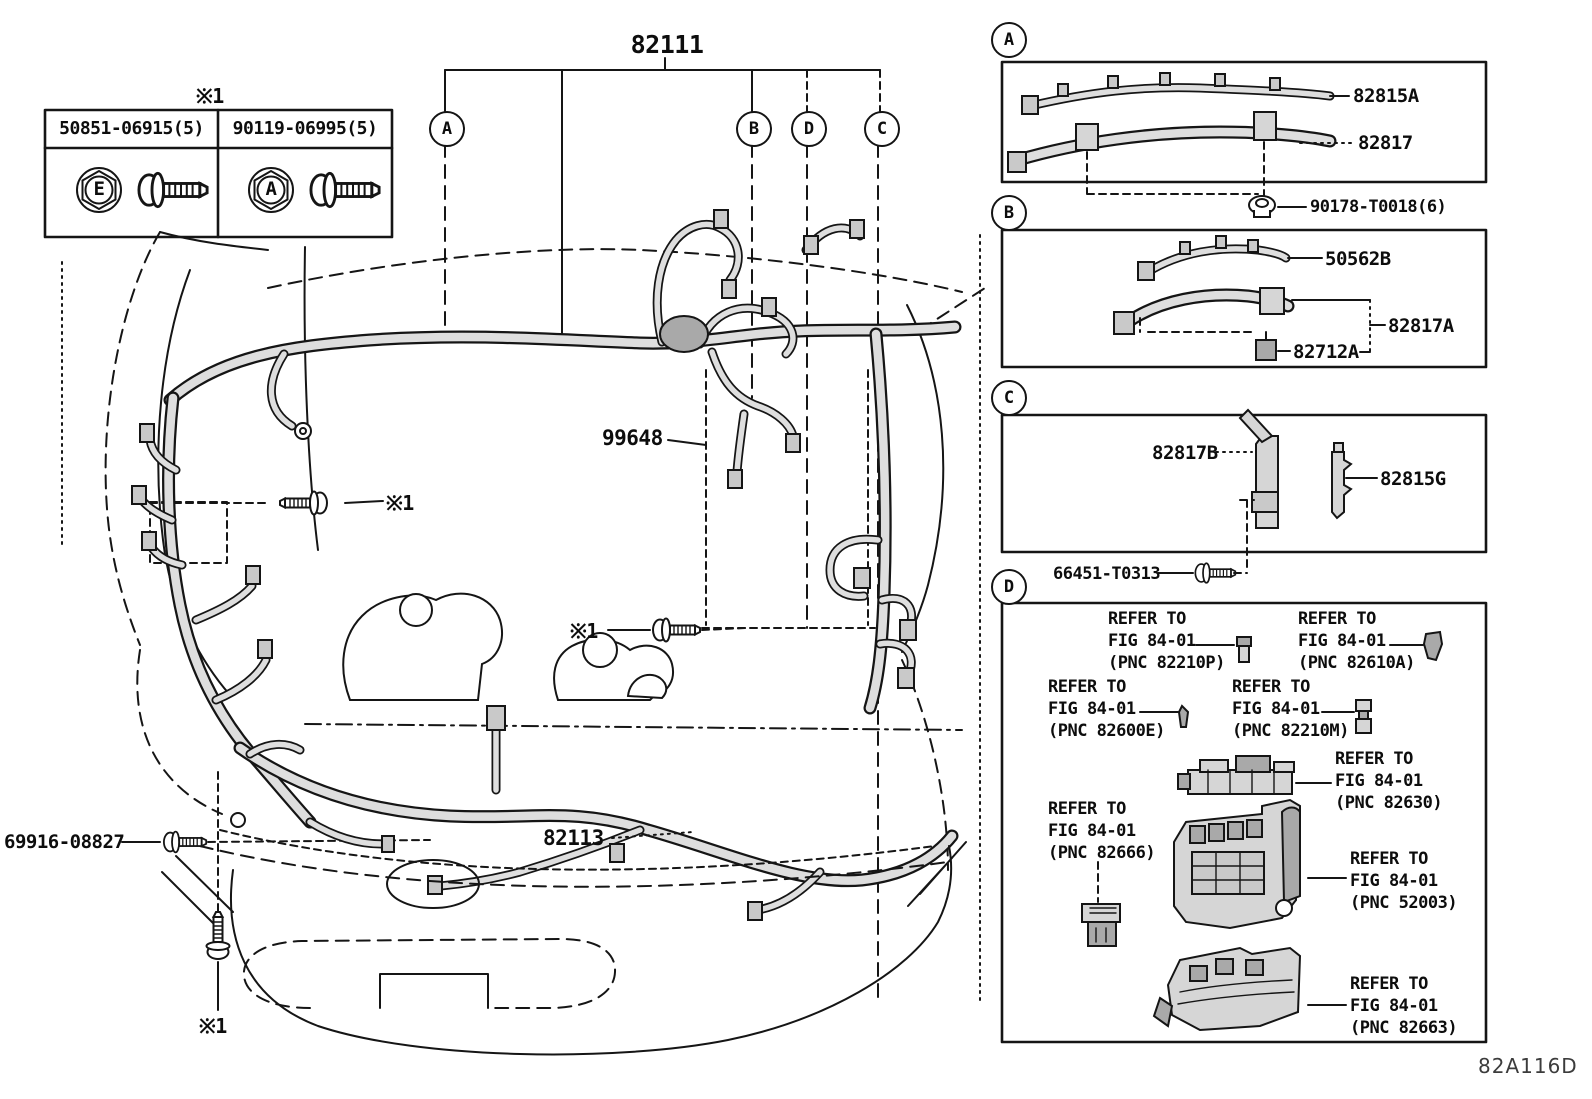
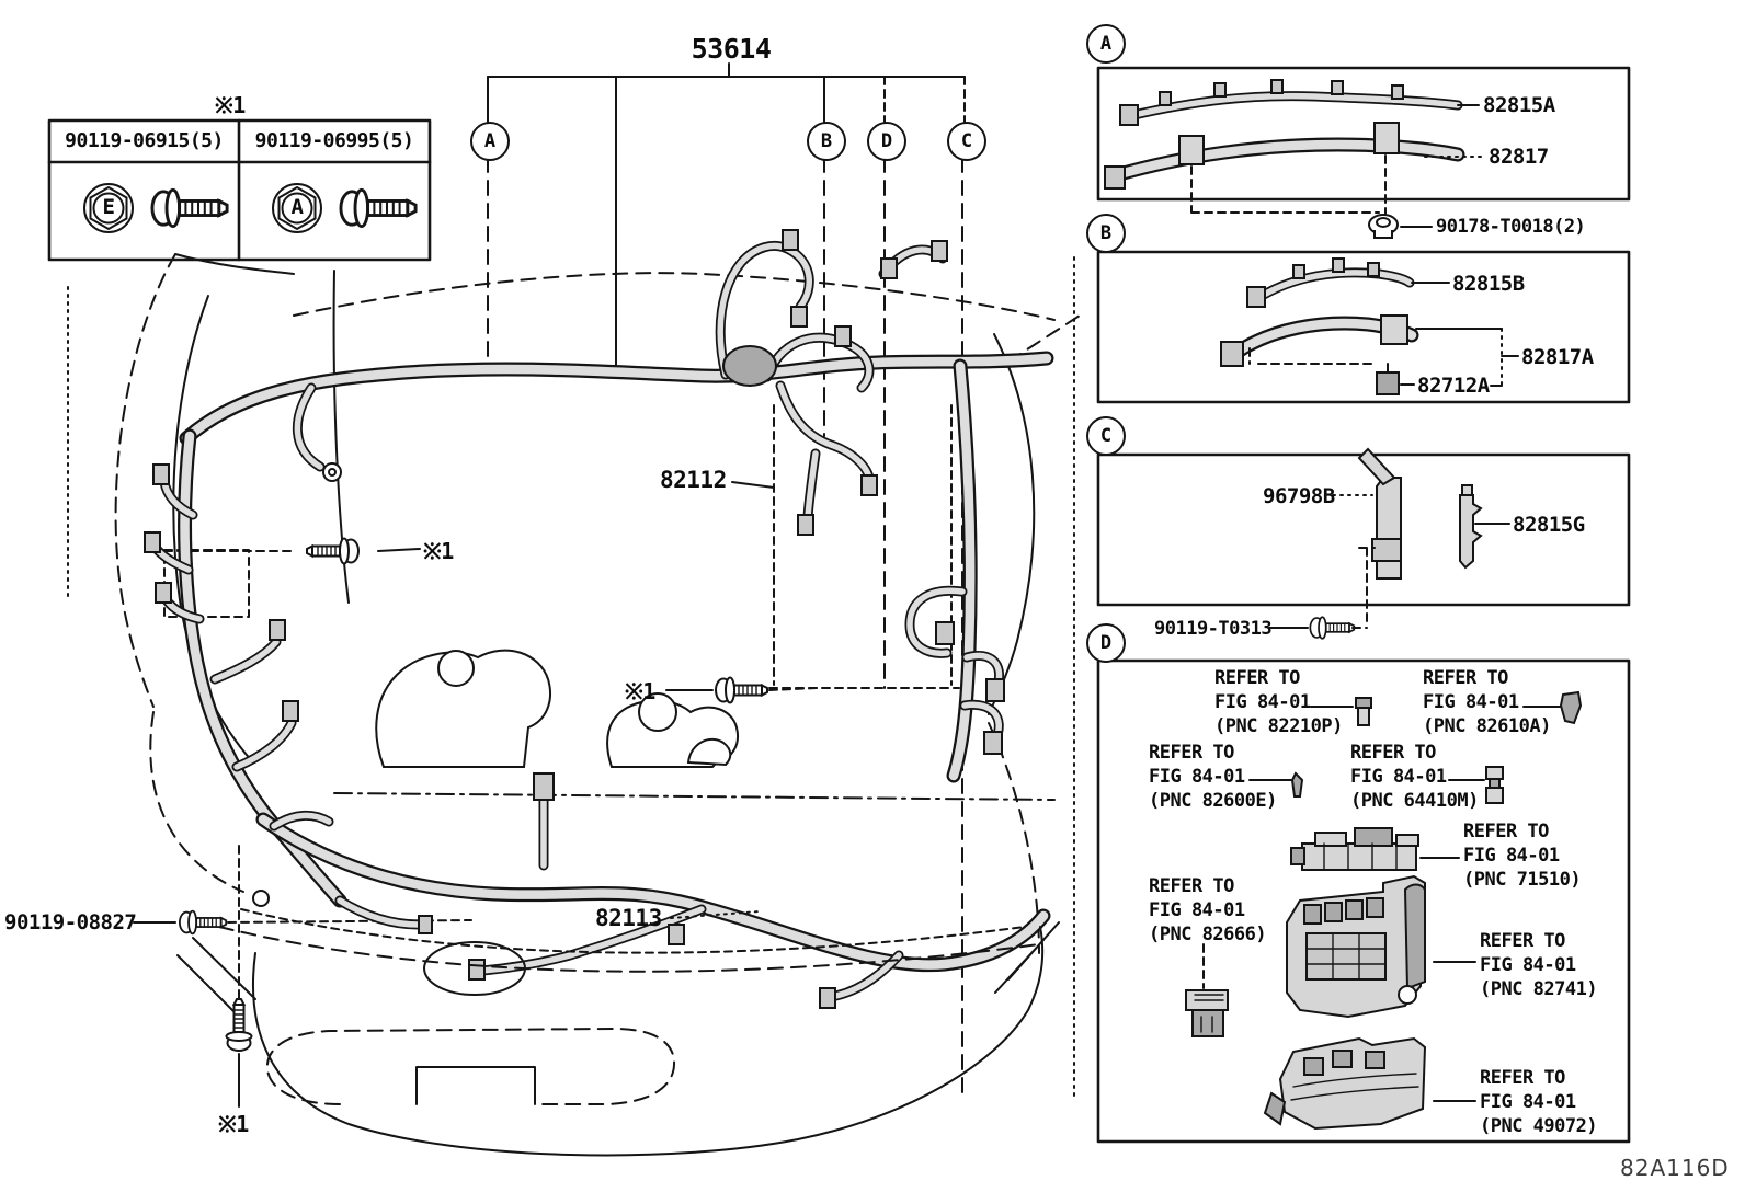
  ※1
- 50851-06915(5)
+ 90119-06915(5)
  90119-06995(5)
  E
  A
- 82111
+ 53614
  A
  B
  D
  C
- 99648
+ 82112
  82113
- 69916-08827
+ 90119-08827
  ※1
  ※1
  ※1
  A
  B
  C
  D
  82815A
  82817
- 90178-T0018(6)
+ 90178-T0018(2)
- 50562B
+ 82815B
  82817A
  82712A
- 82817B
+ 96798B
  82815G
- 66451-T0313
+ 90119-T0313
  REFER TO
  FIG 84-01
  (PNC 82210P)
  REFER TO
  FIG 84-01
  (PNC 82610A)
  REFER TO
  FIG 84-01
  (PNC 82600E)
  REFER TO
  FIG 84-01
- (PNC 82210M)
+ (PNC 64410M)
  REFER TO
  FIG 84-01
- (PNC 82630)
+ (PNC 71510)
  REFER TO
  FIG 84-01
  (PNC 82666)
  REFER TO
  FIG 84-01
- (PNC 52003)
+ (PNC 82741)
  REFER TO
  FIG 84-01
- (PNC 82663)
+ (PNC 49072)
  82A116D
